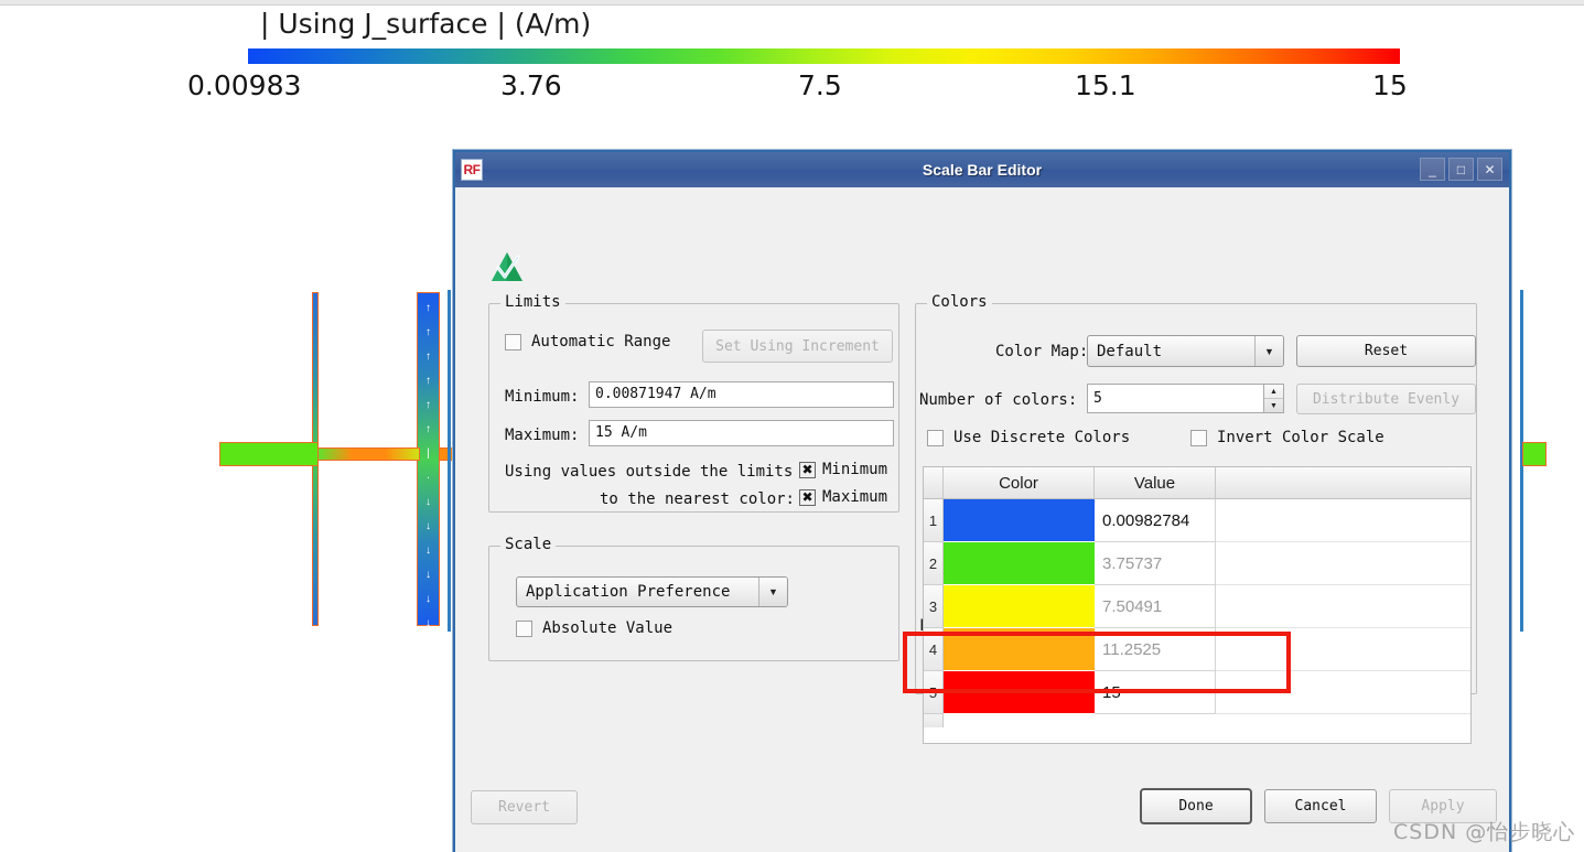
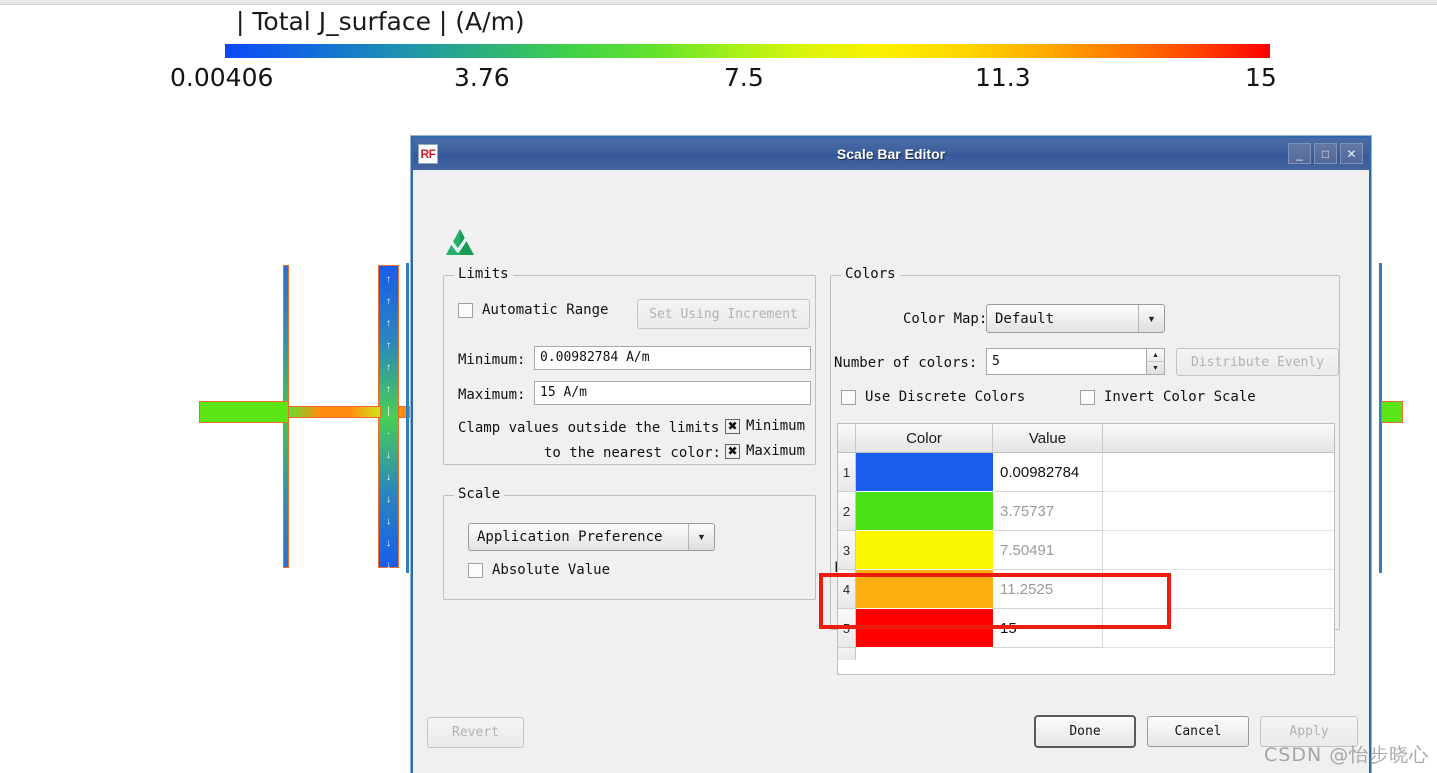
- | Using J_surface | (A/m)
+ | Total J_surface | (A/m)
- 0.00983
+ 0.00406
  3.76
  7.5
- 15.1
+ 11.3
  15
  ↑
  ↑
  ↑
  ↑
  ↑
  ↑
  |
  ·
  ↓
  ↓
  ↓
  ↓
  ↓
  ↓
  RF
  Scale Bar Editor
  _
  □
  ✕
  Limits
  Automatic Range
  Set Using Increment
  Minimum:
- 0.00871947 A/m
+ 0.00982784 A/m
  Maximum:
  15 A/m
- Using values outside the limits
+ Clamp values outside the limits
  to the nearest color:
  ✖
  Minimum
  ✖
  Maximum
  Scale
  Application Preference
  ▼
  Absolute Value
  Colors
  Color Map:
  Default
  ▼
- Reset
  Number of colors:
  5
  Distribute Evenly
  Use Discrete Colors
  Invert Color Scale
  Color
  Value
  1
  0.00982784
  2
  3.75737
  3
  7.50491
  4
  11.2525
  5
  15
  Revert
  Done
  Cancel
  Apply
  CSDN @怡步晓心
